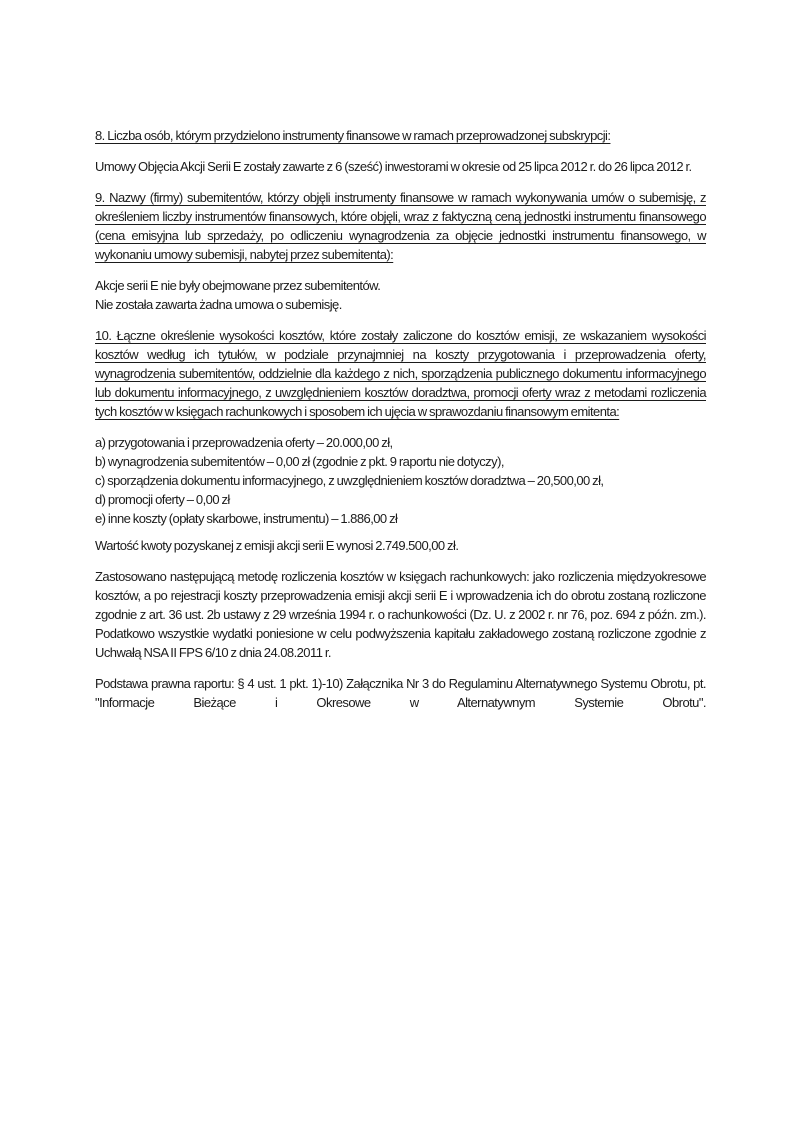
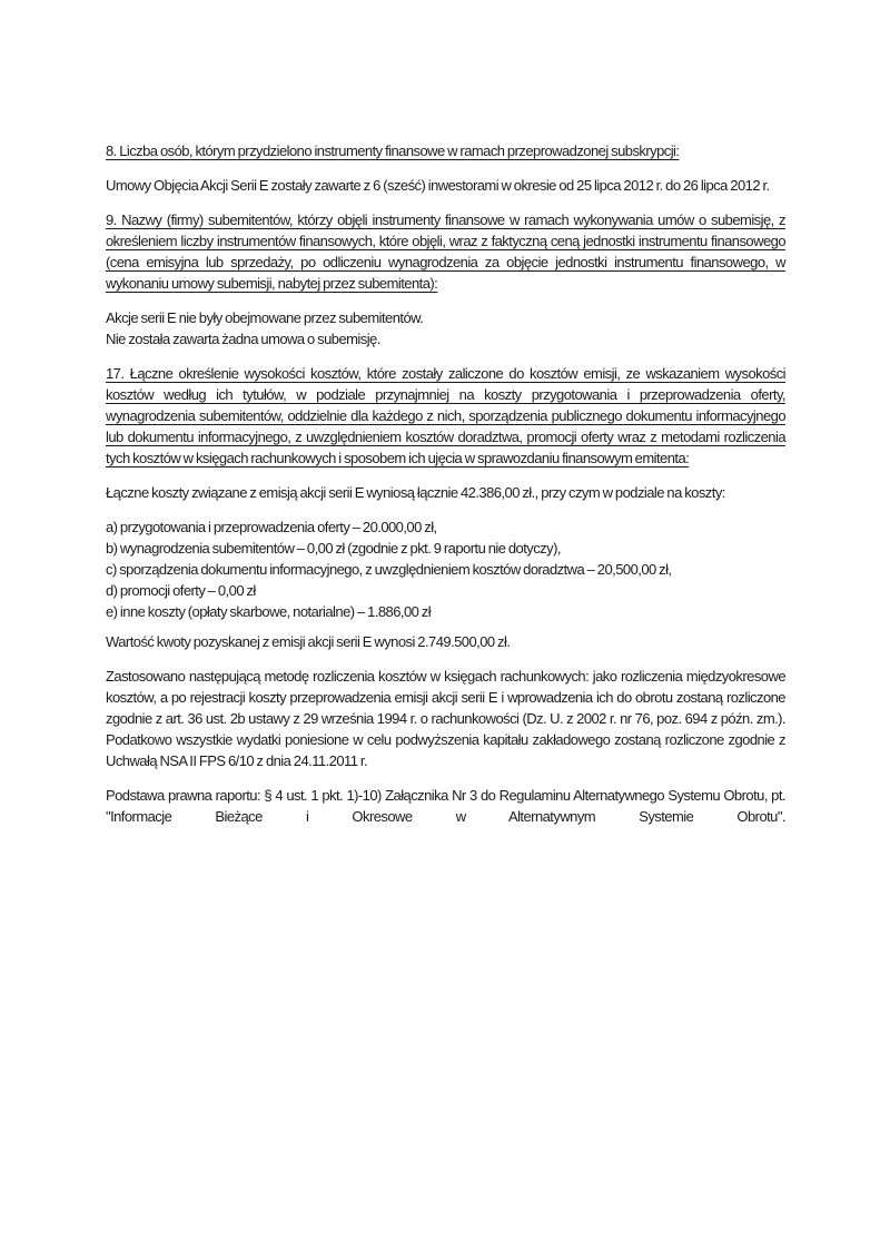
  8. Liczba osób, którym przydzielono instrumenty finansowe w ramach przeprowadzonej subskrypcji:
  Umowy Objęcia Akcji Serii E zostały zawarte z 6 (sześć) inwestorami w okresie od 25 lipca 2012 r. do 26 lipca 2012 r.
  9. Nazwy (firmy) subemitentów, którzy objęli instrumenty finansowe w ramach wykonywania umów o subemisję, z określeniem liczby instrumentów finansowych, które objęli, wraz z faktyczną ceną jednostki instrumentu finansowego (cena emisyjna lub sprzedaży, po odliczeniu wynagrodzenia za objęcie jednostki instrumentu finansowego, w wykonaniu umowy subemisji, nabytej przez subemitenta):
  Akcje serii E nie były obejmowane przez subemitentów.
  Nie została zawarta żadna umowa o subemisję.
- 10. Łączne określenie wysokości kosztów, które zostały zaliczone do kosztów emisji, ze wskazaniem wysokości kosztów według ich tytułów, w podziale przynajmniej na koszty przygotowania i przeprowadzenia oferty, wynagrodzenia subemitentów, oddzielnie dla każdego z nich, sporządzenia publicznego dokumentu informacyjnego lub dokumentu informacyjnego, z uwzględnieniem kosztów doradztwa, promocji oferty wraz z metodami rozliczenia tych kosztów w księgach rachunkowych i sposobem ich ujęcia w sprawozdaniu finansowym emitenta:
+ 17. Łączne określenie wysokości kosztów, które zostały zaliczone do kosztów emisji, ze wskazaniem wysokości kosztów według ich tytułów, w podziale przynajmniej na koszty przygotowania i przeprowadzenia oferty, wynagrodzenia subemitentów, oddzielnie dla każdego z nich, sporządzenia publicznego dokumentu informacyjnego lub dokumentu informacyjnego, z uwzględnieniem kosztów doradztwa, promocji oferty wraz z metodami rozliczenia tych kosztów w księgach rachunkowych i sposobem ich ujęcia w sprawozdaniu finansowym emitenta:
+ Łączne koszty związane z emisją akcji serii E wyniosą łącznie 42.386,00 zł., przy czym w podziale na koszty:
  a) przygotowania i przeprowadzenia oferty – 20.000,00 zł,
  b) wynagrodzenia subemitentów – 0,00 zł (zgodnie z pkt. 9 raportu nie dotyczy),
  c) sporządzenia dokumentu informacyjnego, z uwzględnieniem kosztów doradztwa – 20,500,00 zł,
  d) promocji oferty – 0,00 zł
- e) inne koszty (opłaty skarbowe, instrumentu) – 1.886,00 zł
+ e) inne koszty (opłaty skarbowe, notarialne) – 1.886,00 zł
  Wartość kwoty pozyskanej z emisji akcji serii E wynosi 2.749.500,00 zł.
- Zastosowano następującą metodę rozliczenia kosztów w księgach rachunkowych: jako rozliczenia międzyokresowe kosztów, a po rejestracji koszty przeprowadzenia emisji akcji serii E i wprowadzenia ich do obrotu zostaną rozliczone zgodnie z art. 36 ust. 2b ustawy z 29 września 1994 r. o rachunkowości (Dz. U. z 2002 r. nr 76, poz. 694 z późn. zm.). Podatkowo wszystkie wydatki poniesione w celu podwyższenia kapitału zakładowego zostaną rozliczone zgodnie z Uchwałą NSA II FPS 6/10 z dnia 24.08.2011 r.
+ Zastosowano następującą metodę rozliczenia kosztów w księgach rachunkowych: jako rozliczenia międzyokresowe kosztów, a po rejestracji koszty przeprowadzenia emisji akcji serii E i wprowadzenia ich do obrotu zostaną rozliczone zgodnie z art. 36 ust. 2b ustawy z 29 września 1994 r. o rachunkowości (Dz. U. z 2002 r. nr 76, poz. 694 z późn. zm.). Podatkowo wszystkie wydatki poniesione w celu podwyższenia kapitału zakładowego zostaną rozliczone zgodnie z Uchwałą NSA II FPS 6/10 z dnia 24.11.2011 r.
  Podstawa prawna raportu: § 4 ust. 1 pkt. 1)-10) Załącznika Nr 3 do Regulaminu Alternatywnego Systemu Obrotu, pt. "Informacje Bieżące i Okresowe w Alternatywnym Systemie Obrotu".
